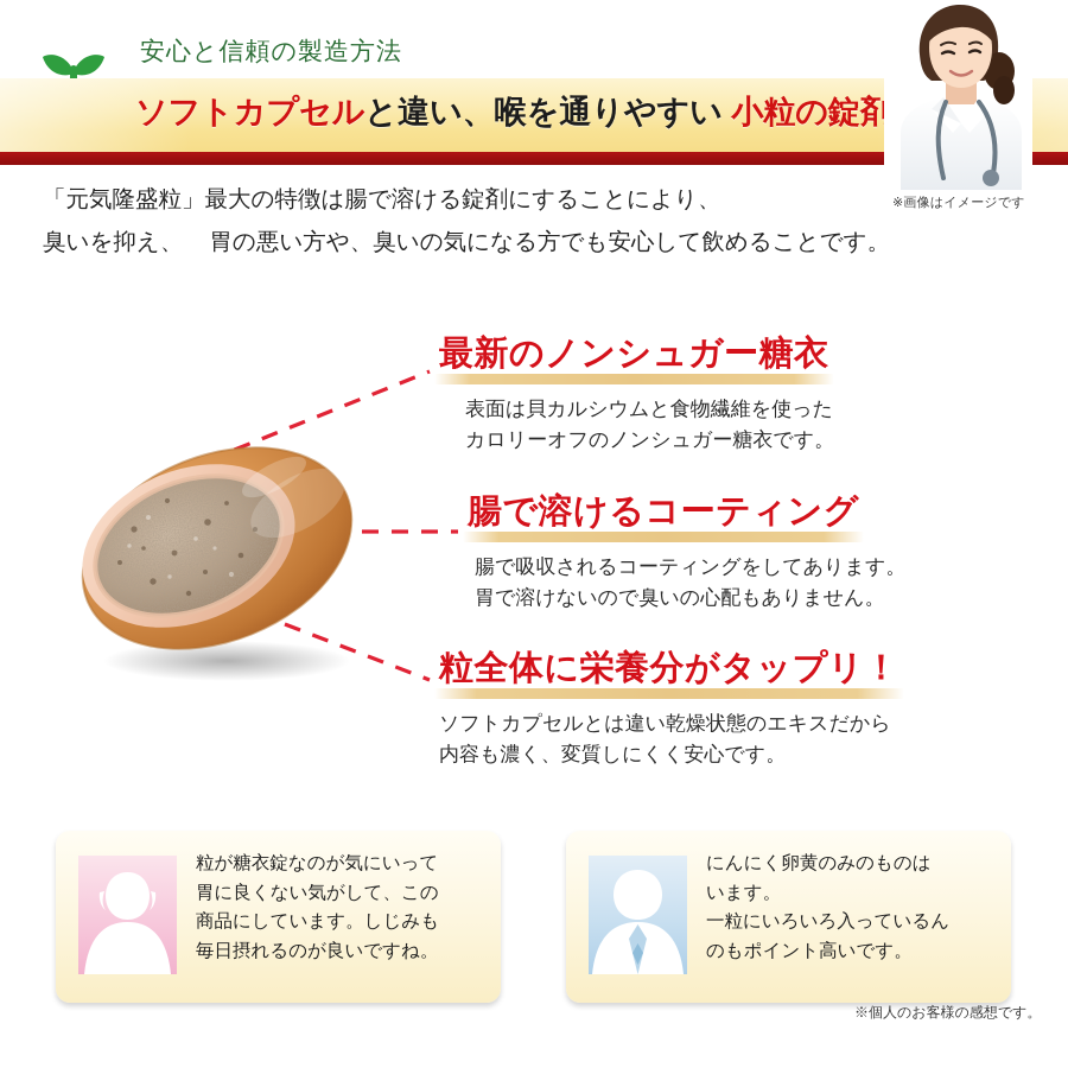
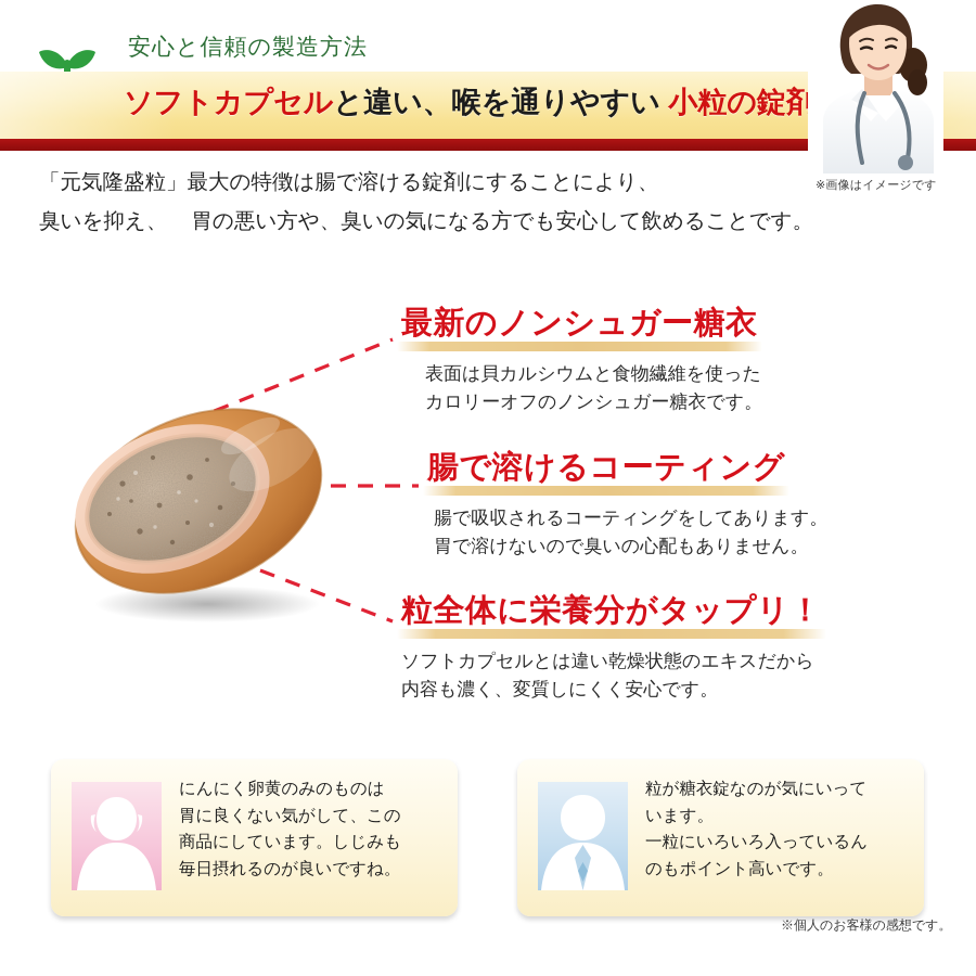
  安心と信頼の製造方法
  ソフトカプセルと違い、喉を通りやすい 小粒の錠剤
  ※画像はイメージです
  「元気隆盛粒」最大の特徴は腸で溶ける錠剤にすることにより、
  臭いを抑え、 胃の悪い方や、臭いの気になる方でも安心して飲めることです。
  最新のノンシュガー糖衣
  表面は貝カルシウムと食物繊維を使った
  カロリーオフのノンシュガー糖衣です。
  腸で溶けるコーティング
  腸で吸収されるコーティングをしてあります。
  胃で溶けないので臭いの心配もありません。
  粒全体に栄養分がタップリ！
  ソフトカプセルとは違い乾燥状態のエキスだから
  内容も濃く、変質しにくく安心です。
- 粒が糖衣錠なのが気にいって
+ にんにく卵黄のみのものは
  胃に良くない気がして、この
  商品にしています。しじみも
  毎日摂れるのが良いですね。
- にんにく卵黄のみのものは
+ 粒が糖衣錠なのが気にいって
  います。
  一粒にいろいろ入っているん
  のもポイント高いです。
  ※個人のお客様の感想です。
